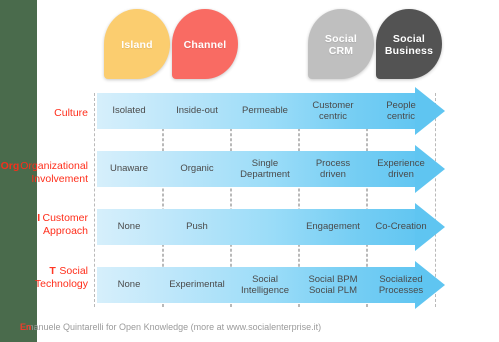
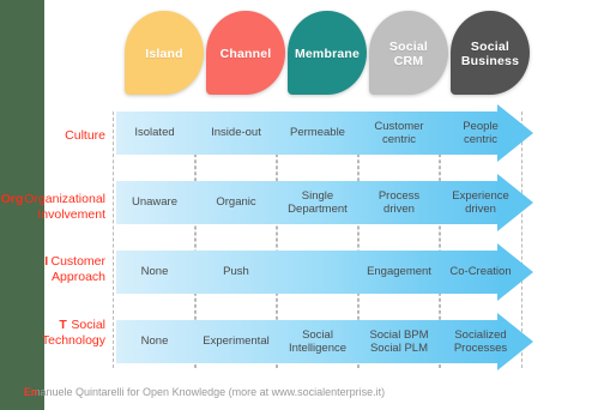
  Island
  Channel
+ Membrane
  Social
  CRM
  Social
  Business
  Culture
  Organizational
  Org
  Involvement
  Customer
  I
  Approach
  Social
  T
  Technology
  Isolated
  Inside-out
  Permeable
  Customer
  centric
  People
  centric
  Unaware
  Organic
  Single
  Department
  Process
  driven
  Experience
  driven
  None
  Push
  Engagement
  Co-Creation
  None
  Experimental
  Social
  Intelligence
  Social BPM
  Social PLM
  Socialized
  Processes
  En
  Emanuele Quintarelli for Open Knowledge (more at www.socialenterprise.it)
